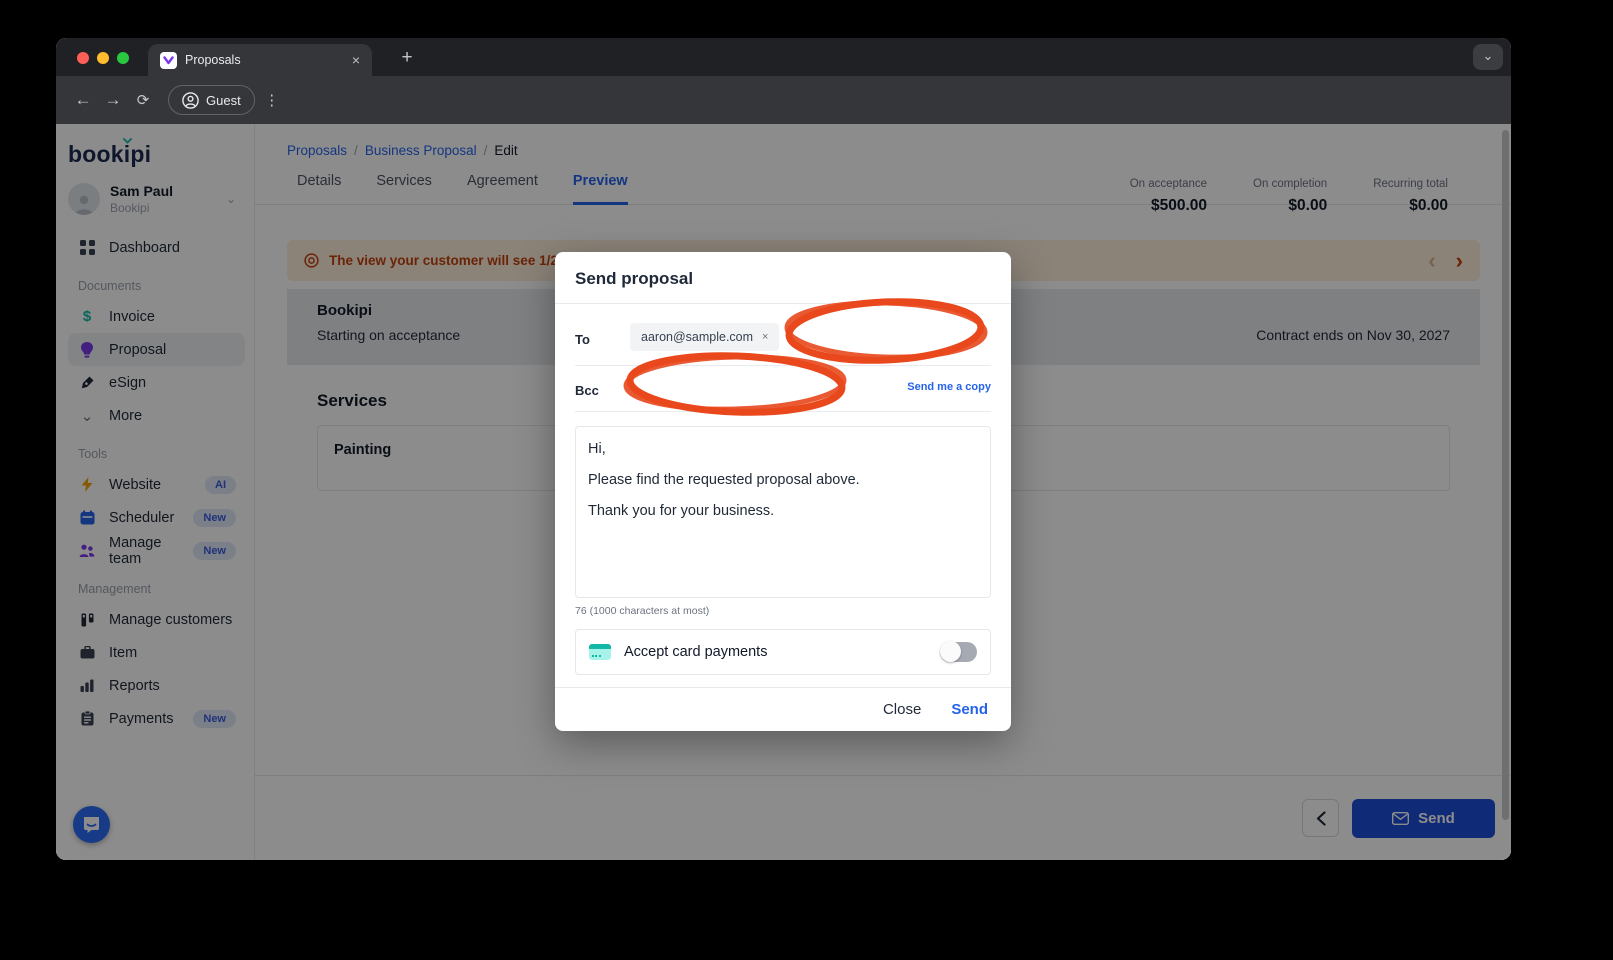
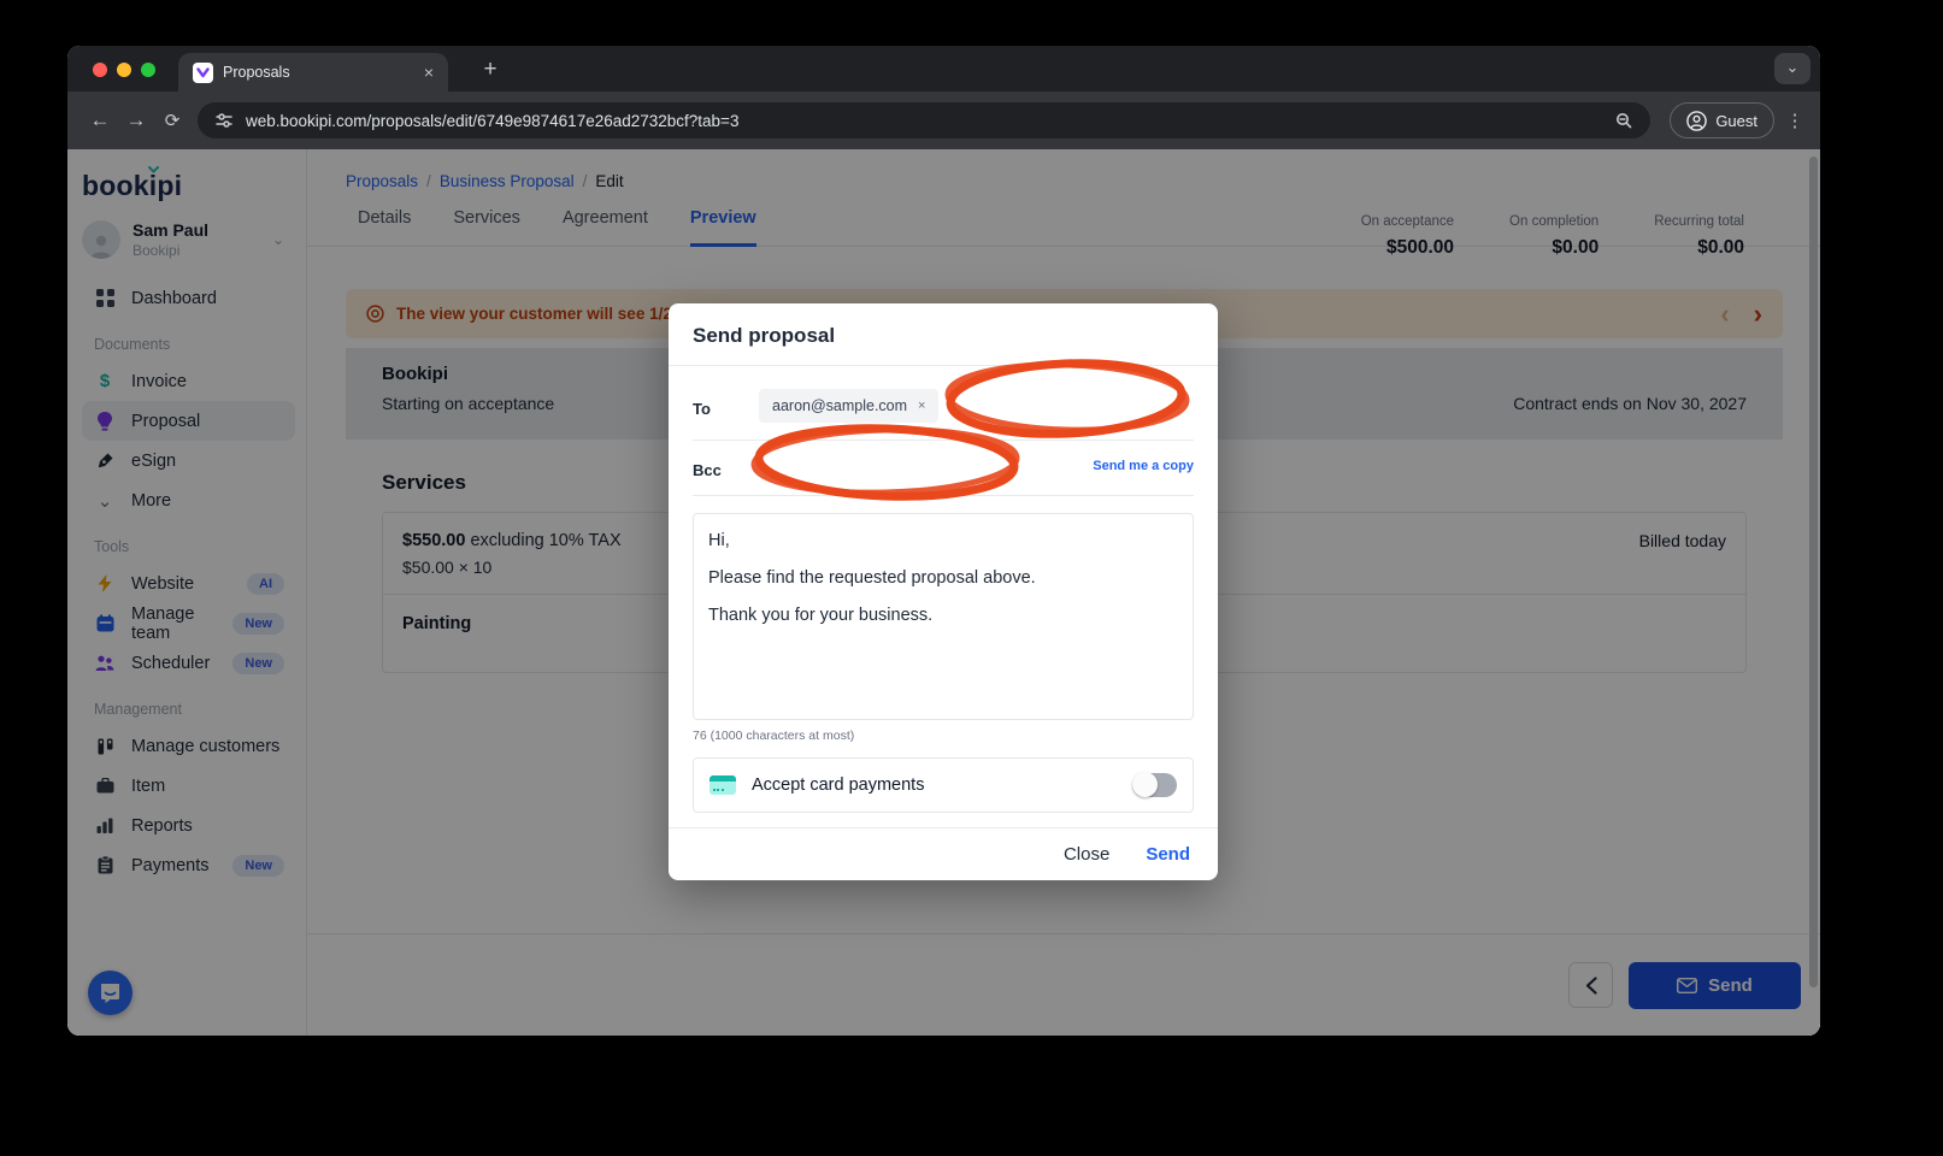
  Proposals
  ×
  +
  ⌄
  ←
  →
  ⟳
+ web.bookipi.com/proposals/edit/6749e9874617e26ad2732bcf?tab=3
  Guest
  ⋮
  bookipi
  Sam Paul
  Bookipi
  ⌄
  Dashboard
  Documents
  $
  Invoice
  Proposal
  eSign
  ⌄
  More
  Tools
  Website
  AI
- Scheduler
+ Manage team
  New
- Manage team
+ Scheduler
  New
  Management
  Manage customers
  Item
  Reports
  Payments
  New
  Proposals / Business Proposal / Edit
  Details
  Services
  Agreement
  Preview
  On acceptance
  $500.00
  On completion
  $0.00
  Recurring total
  $0.00
  The view your customer will see 1/
  ‹
  ›
  Bookipi
  Starting on acceptance
  Contract ends on Nov 30, 2027
  Services
+ $550.00 excluding 10% TAX
+ $50.00 × 10
+ Billed today
  Painting
  Send
  Send proposal
  To
  aaron@sample.com
  ×
  Bcc
  Send me a copy
  Hi,
  Please find the requested proposal above.
  Thank you for your business.
  76 (1000 characters at most)
  Accept card payments
  Close
  Send
